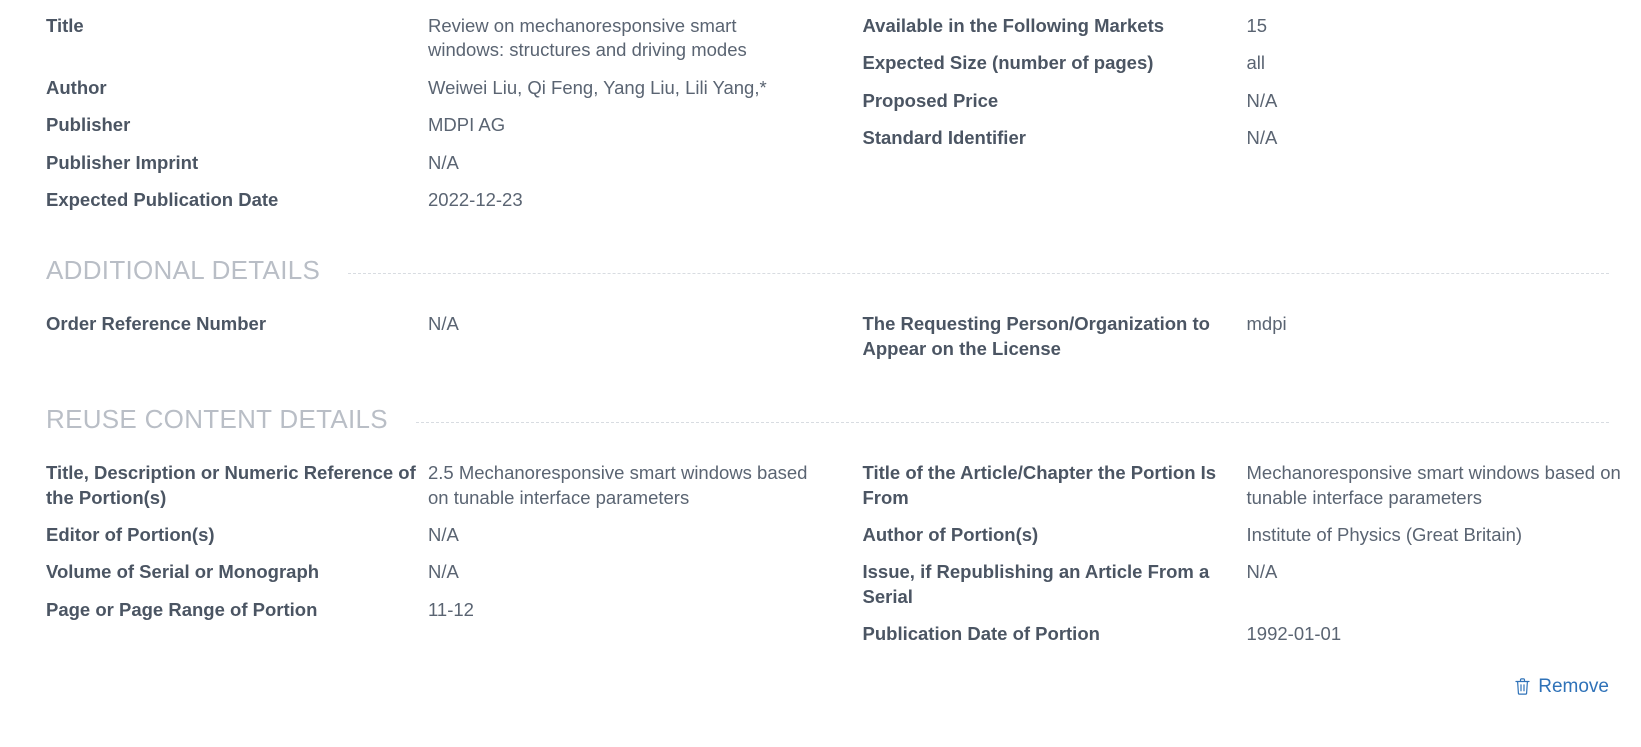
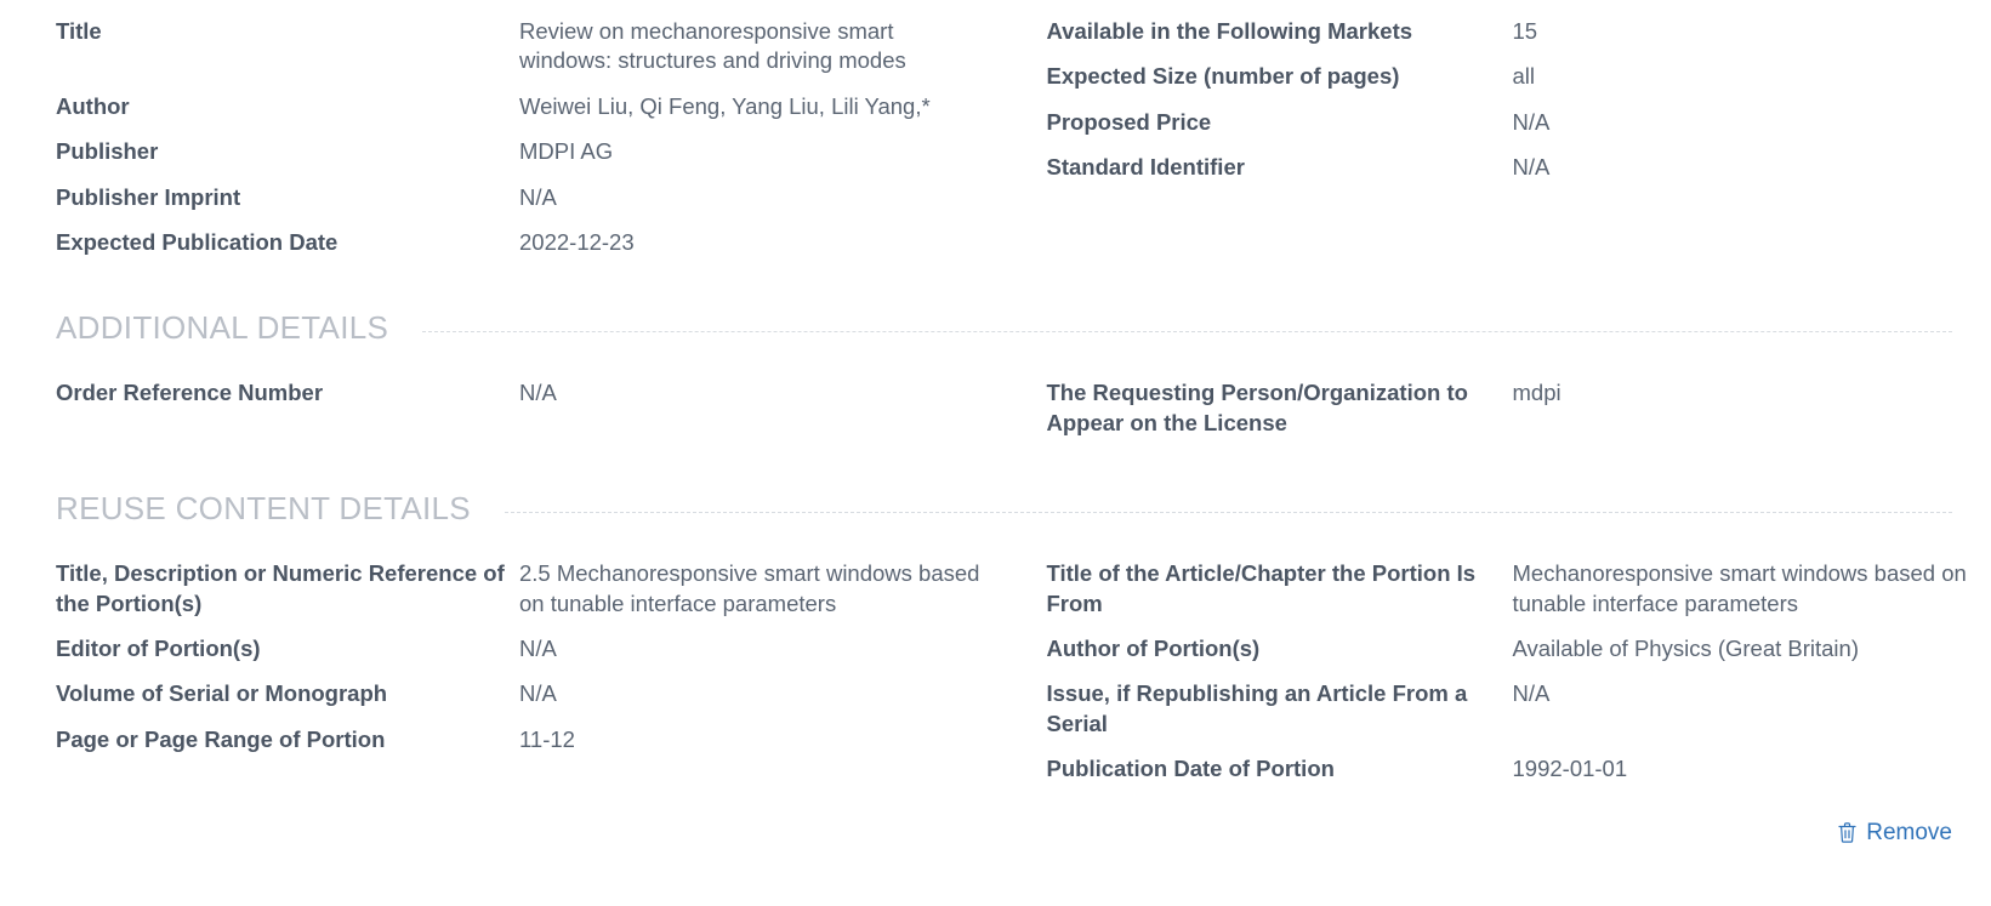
  Title
  Review on mechanoresponsive smart windows: structures and driving modes
  Author
  Weiwei Liu, Qi Feng, Yang Liu, Lili Yang,*
  Publisher
  MDPI AG
  Publisher Imprint
  N/A
  Expected Publication Date
  2022-12-23
  Available in the Following Markets
  15
  Expected Size (number of pages)
  all
  Proposed Price
  N/A
  Standard Identifier
  N/A
  ADDITIONAL DETAILS
  Order Reference Number
  N/A
  The Requesting Person/Organization to Appear on the License
  mdpi
  REUSE CONTENT DETAILS
  Title, Description or Numeric Reference of the Portion(s)
  2.5 Mechanoresponsive smart windows based on tunable interface parameters
  Editor of Portion(s)
  N/A
  Volume of Serial or Monograph
  N/A
  Page or Page Range of Portion
  11-12
  Title of the Article/Chapter the Portion Is From
  Mechanoresponsive smart windows based on tunable interface parameters
  Author of Portion(s)
- Institute of Physics (Great Britain)
+ Available of Physics (Great Britain)
  Issue, if Republishing an Article From a Serial
  N/A
  Publication Date of Portion
  1992-01-01
  Remove
